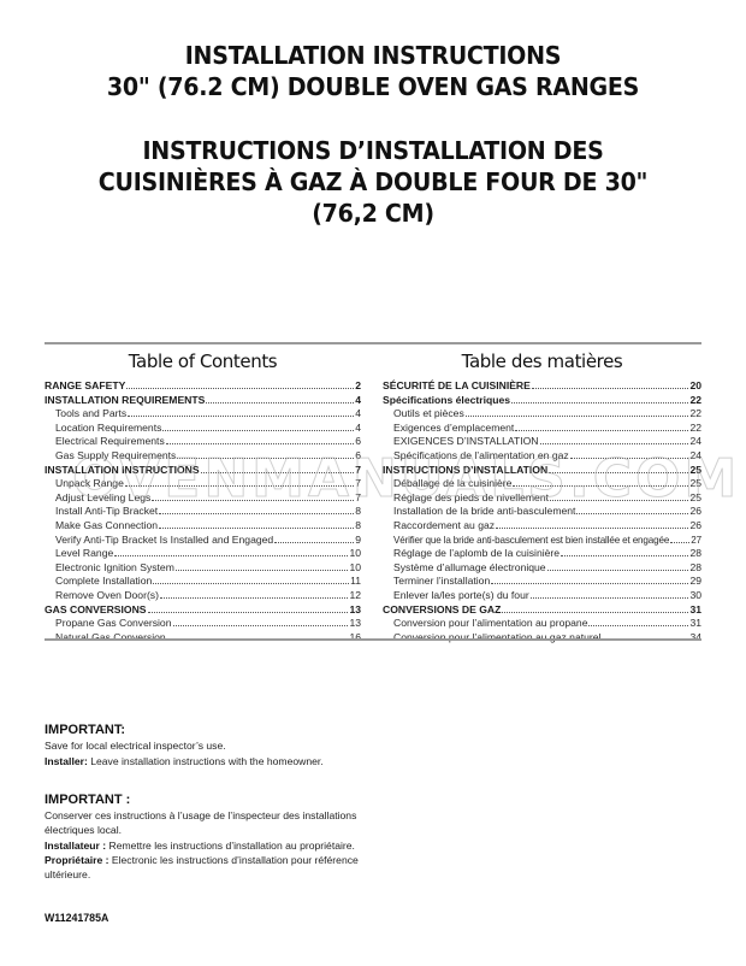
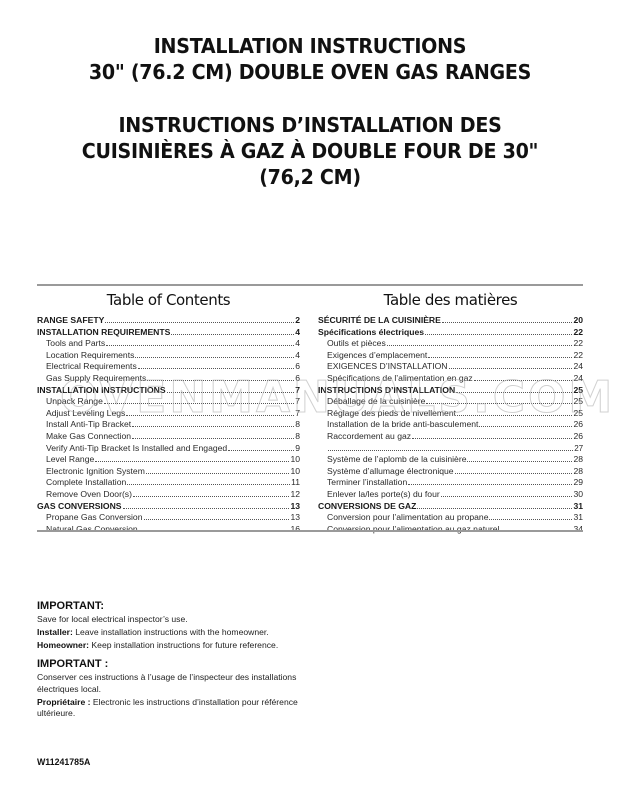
  INSTALLATION INSTRUCTIONS
  30" (76.2 CM) DOUBLE OVEN GAS RANGES
  INSTRUCTIONS D’INSTALLATION DES
  CUISINIÈRES À GAZ À DOUBLE FOUR DE 30"
  (76,2 CM)
  Table of Contents
  RANGE SAFETY
  2
  INSTALLATION REQUIREMENTS
  4
  Tools and Parts
  4
  Location Requirements
  4
  Electrical Requirements
  6
  Gas Supply Requirements
  6
  INSTALLATION INSTRUCTIONS
  7
  Unpack Range
  7
  Adjust Leveling Legs
  7
  Install Anti-Tip Bracket
  8
  Make Gas Connection
  8
  Verify Anti-Tip Bracket Is Installed and Engaged
  9
  Level Range
  10
  Electronic Ignition System
  10
  Complete Installation
  11
  Remove Oven Door(s)
  12
  GAS CONVERSIONS
  13
  Propane Gas Conversion
  13
  Natural Gas Conversion
  16
  Table des matières
  SÉCURITÉ DE LA CUISINIÈRE
  20
  Spécifications électriques
  22
  Outils et pièces
  22
  Exigences d’emplacement
  22
  EXIGENCES D’INSTALLATION
  24
  Spécifications de l’alimentation en gaz
  24
  INSTRUCTIONS D’INSTALLATION
  25
  Déballage de la cuisinière
  25
  Réglage des pieds de nivellement
  25
  Installation de la bride anti-basculement
  26
  Raccordement au gaz
  26
- Vérifier que la bride anti-basculement est bien installée et engagée
  27
- Réglage de l’aplomb de la cuisinière
+ Système de l’aplomb de la cuisinière
  28
  Système d’allumage électronique
  28
  Terminer l’installation
  29
  Enlever la/les porte(s) du four
  30
  CONVERSIONS DE GAZ
  31
  Conversion pour l’alimentation au propane
  31
  Conversion pour l’alimentation au gaz naturel
  34
  OVENMANUALS.COM
  IMPORTANT:
  Save for local electrical inspector’s use.
  Installer: Leave installation instructions with the homeowner.
+ Homeowner: Keep installation instructions for future reference.
  IMPORTANT :
  Conserver ces instructions à l’usage de l’inspecteur des installations électriques local.
- Installateur : Remettre les instructions d’installation au propriétaire.
  Propriétaire : Electronic les instructions d’installation pour référence ultérieure.
  W11241785A
